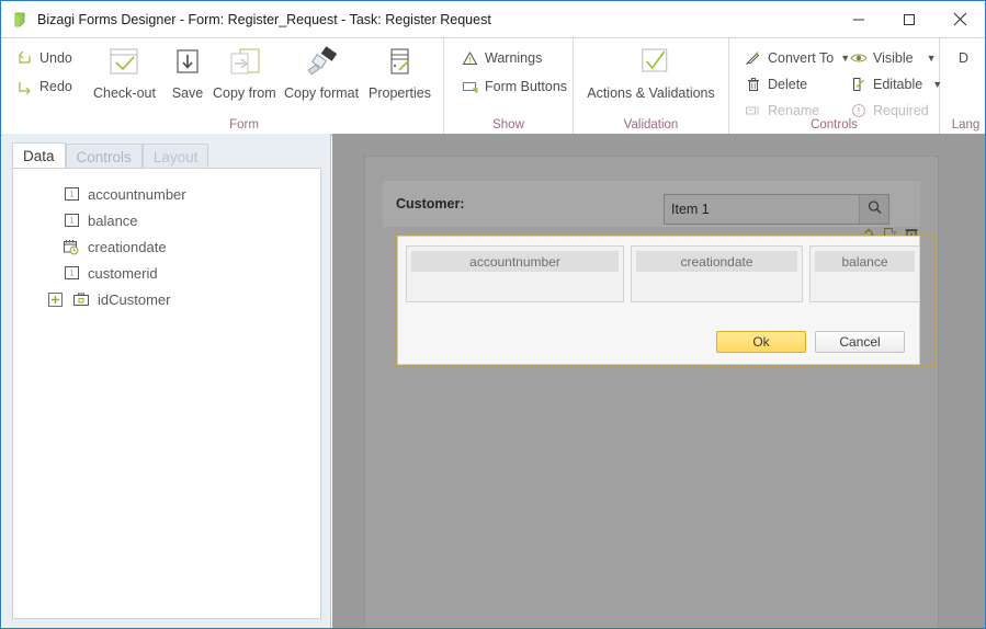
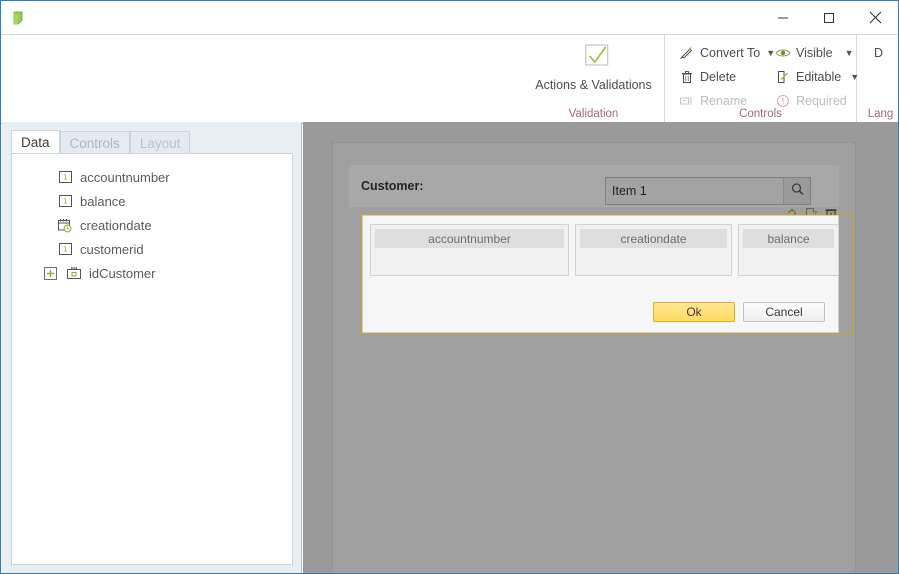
- Bizagi Forms Designer - Form: Register_Request - Task: Register Request
- Undo
- Redo
- Check-out
- Save
- Copy from
- Copy format
- Properties
- Form
- Warnings
- Form Buttons
- Show
  Actions & Validations
  Validation
  Convert To
  ▼
  Delete
  Rename
  Visible
  ▼
  Editable
  ▼
  Required
  Controls
  D
  Lang
  Data
  Controls
  Layout
  1
  accountnumber
  1
  balance
  creationdate
  1
  customerid
  idCustomer
  Customer:
  Item 1
  accountnumber
  creationdate
  balance
  Ok
  Cancel
